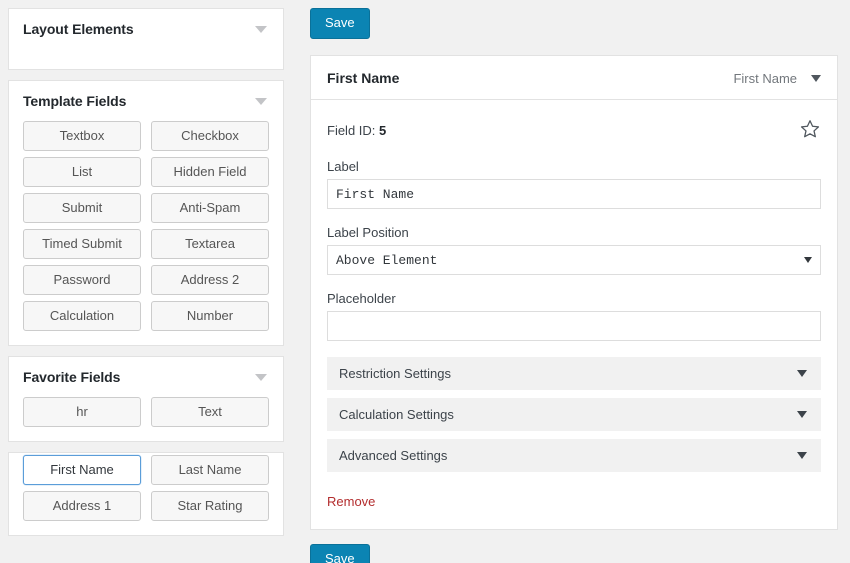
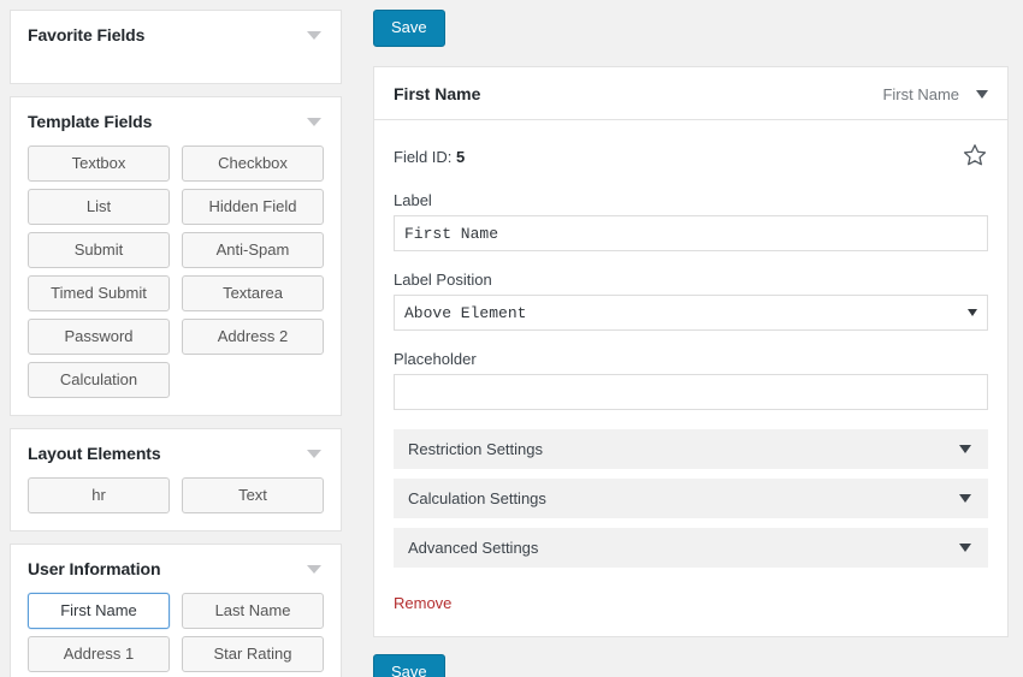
- Layout Elements
+ Favorite Fields
  Template Fields
  Textbox
  Checkbox
  List
  Hidden Field
  Submit
  Anti-Spam
  Timed Submit
  Textarea
  Password
  Address 2
  Calculation
- Number
- Favorite Fields
+ Layout Elements
  hr
  Text
+ User Information
  First Name
  Last Name
  Address 1
  Star Rating
  Save
  First Name
  First Name
  Field ID: 5
  Label
  First Name
  Label Position
  Above Element
  Placeholder
  Restriction Settings
  Calculation Settings
  Advanced Settings
  Remove
  Save
